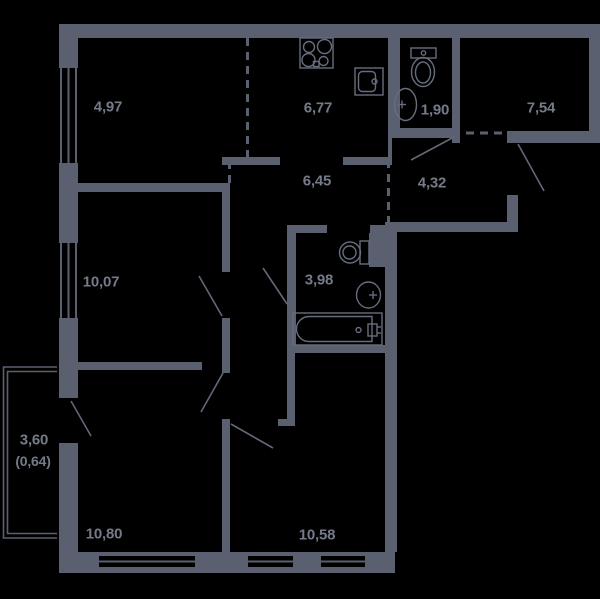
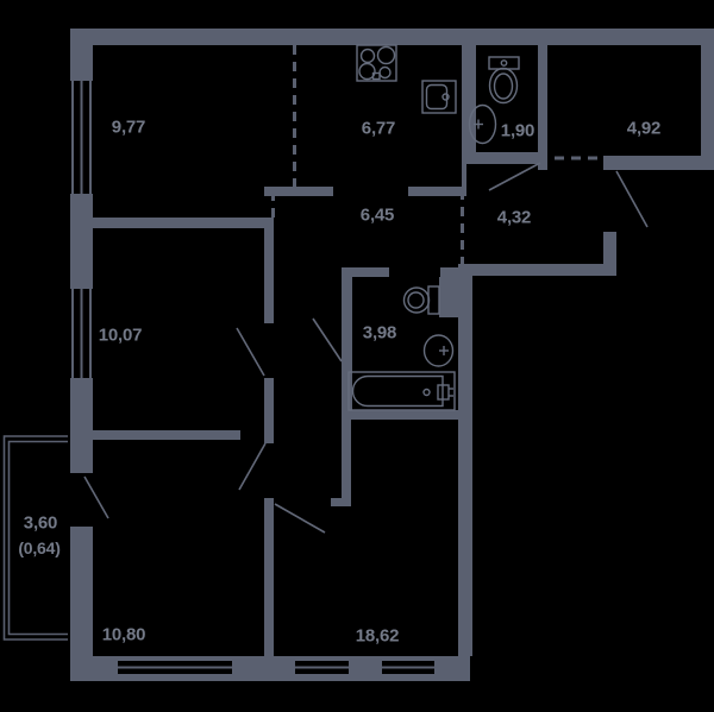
- 4,97
+ 9,77
  6,77
  1,90
- 7,54
+ 4,92
  6,45
  4,32
  10,07
  3,98
  3,60
  (0,64)
  10,80
- 10,58
+ 18,62
